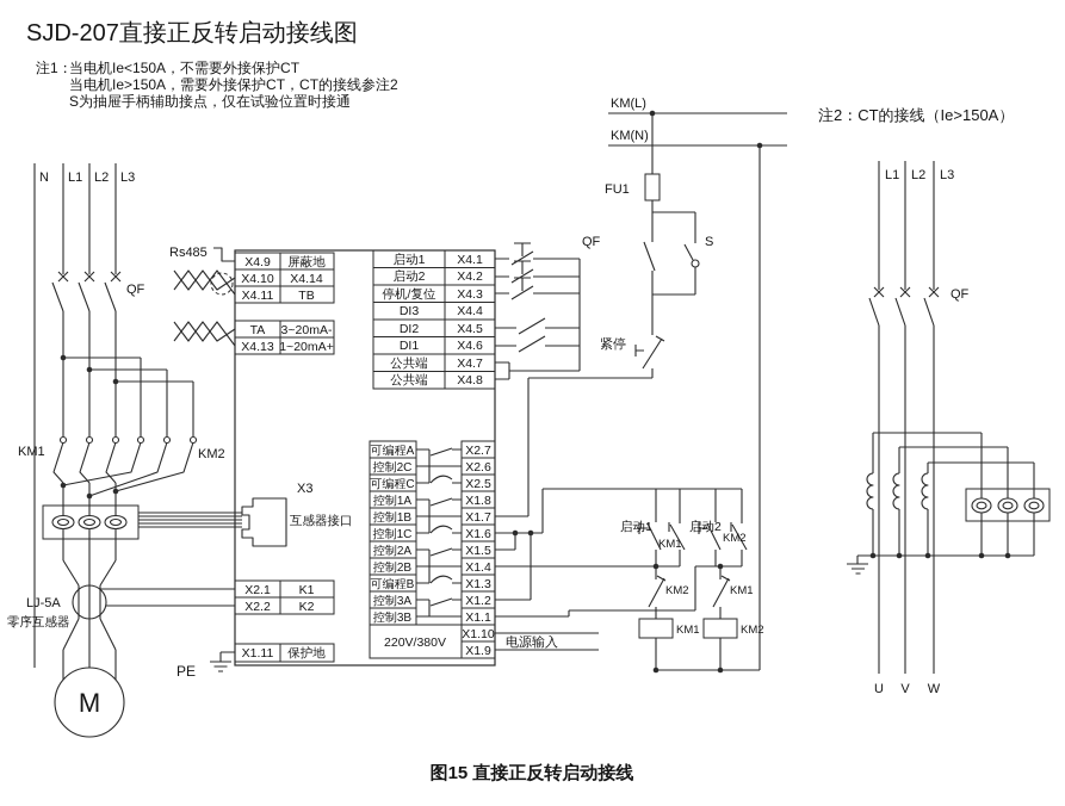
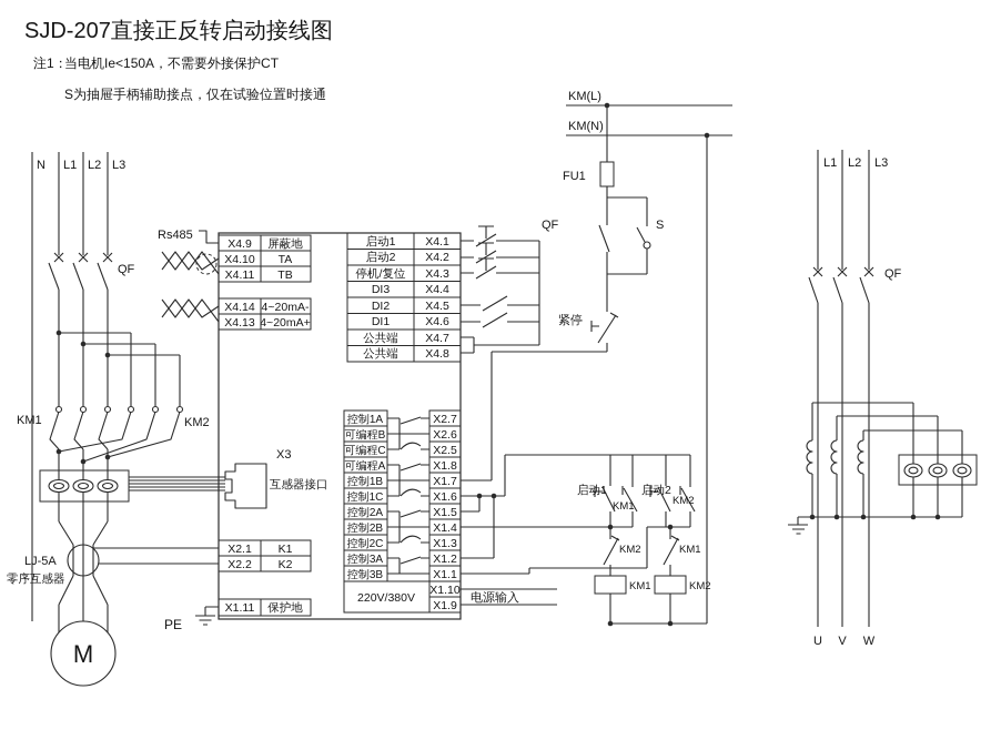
  SJD-207直接正反转启动接线图
  注1：
  当电机Ie<150A，不需要外接保护CT
- 当电机Ie>150A，需要外接保护CT，CT的接线参注2
  S为抽屉手柄辅助接点，仅在试验位置时接通
- 注2：CT的接线（Ie>150A）
- 图15 直接正反转启动接线
  N
  L1
  L2
  L3
  QF
  KM1
  KM2
  LJ-5A
  零序互感器
  M
  PE
  X4.9
  屏蔽地
  X4.10
- X4.14
+ TA
  X4.11
  TB
- TA
+ X4.14
- 3~20mA-
+ 4~20mA-
  X4.13
- 1~20mA+
+ 4~20mA+
  X2.1
  K1
  X2.2
  K2
  X1.11
  保护地
  Rs485
  X3
  互感器接口
  启动1
  X4.1
  启动2
  X4.2
  停机/复位
  X4.3
  DI3
  X4.4
  DI2
  X4.5
  DI1
  X4.6
  公共端
  X4.7
  公共端
  X4.8
- 可编程A
+ 控制1A
  X2.7
- 控制2C
+ 可编程B
  X2.6
  可编程C
  X2.5
- 控制1A
+ 可编程A
  X1.8
  控制1B
  X1.7
  控制1C
  X1.6
  控制2A
  X1.5
  控制2B
  X1.4
- 可编程B
+ 控制2C
  X1.3
  控制3A
  X1.2
  控制3B
  X1.1
  220V/380V
  X1.10
  X1.9
  电源输入
  KM(L)
  KM(N)
  FU1
  QF
  S
  紧停
  启动1
  KM1
  启动2
  KM2
  KM2
  KM1
  KM1
  KM2
  L1
  L2
  L3
  QF
  U
  V
  W
